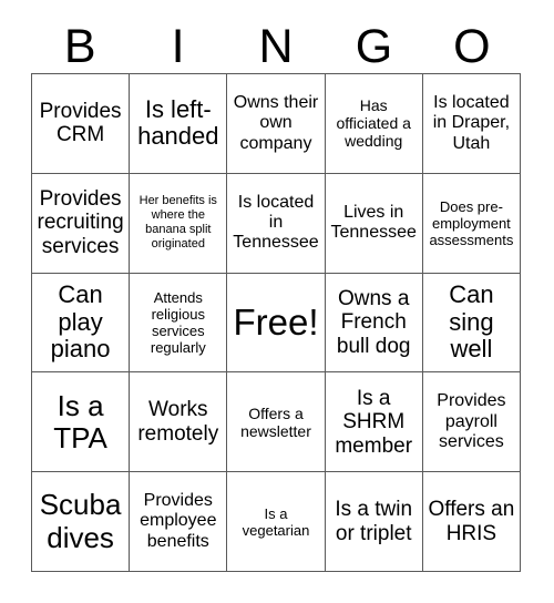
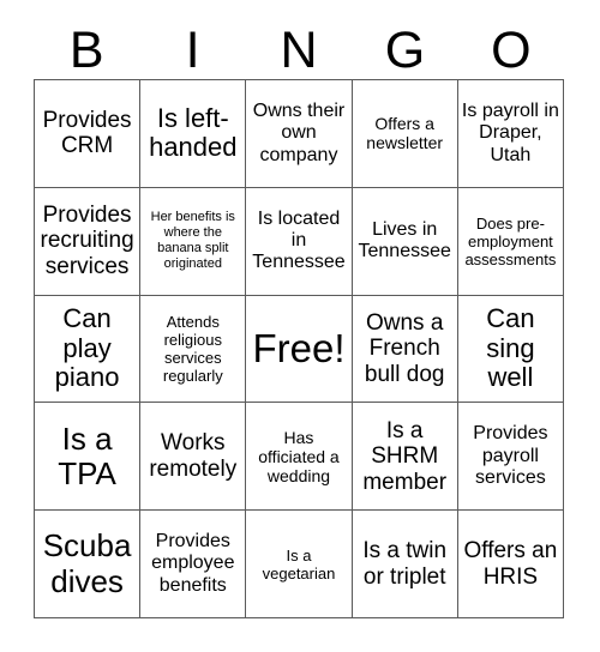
  B
  I
  N
  G
  O
  Provides CRM
  Is left-handed
  Owns their own company
- Has officiated a wedding
+ Offers a newsletter
- Is located in Draper, Utah
+ Is payroll in Draper, Utah
  Provides recruiting services
  Her benefits is where the banana split originated
  Is located in Tennessee
  Lives in Tennessee
  Does pre-employment assessments
  Can play piano
  Attends religious services regularly
  Free!
  Owns a French bull dog
  Can sing well
  Is a TPA
  Works remotely
- Offers a newsletter
+ Has officiated a wedding
  Is a SHRM member
  Provides payroll services
  Scuba dives
  Provides employee benefits
  Is a vegetarian
  Is a twin or triplet
  Offers an HRIS
